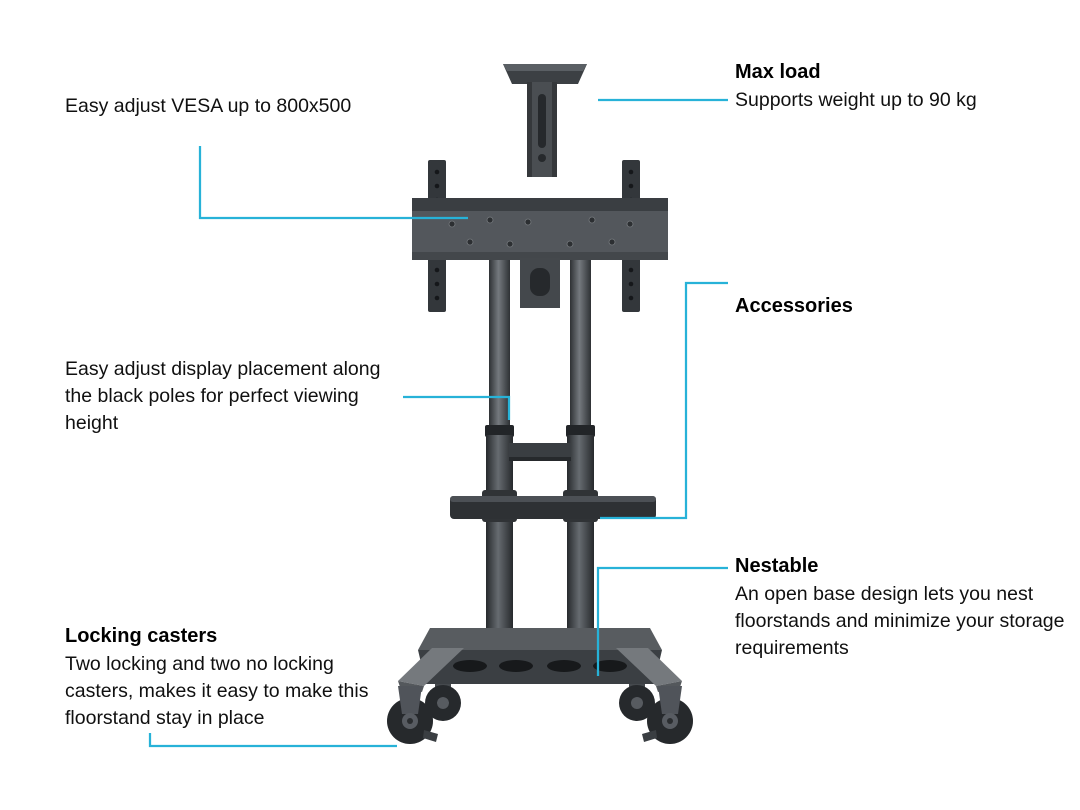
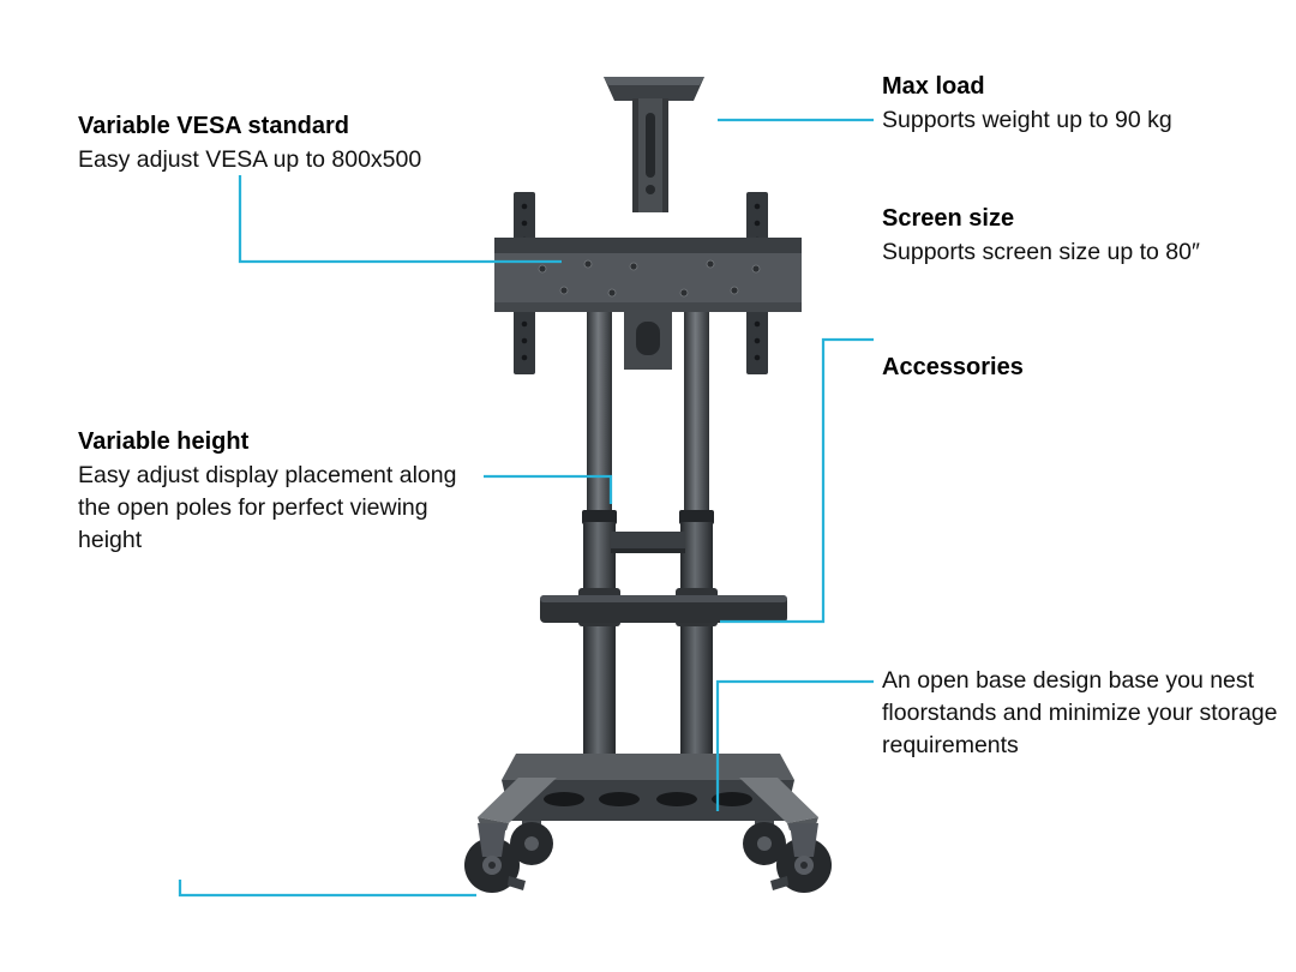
+ Variable VESA standard
  Easy adjust VESA up to 800x500
+ Variable height
- Easy adjust display placement along the black poles for perfect viewing height
+ Easy adjust display placement along the open poles for perfect viewing height
- Locking casters
- Two locking and two no locking casters, makes it easy to make this floorstand stay in place
  Max load
  Supports weight up to 90 kg
+ Screen size
+ Supports screen size up to 80″
  Accessories
- Nestable
- An open base design lets you nest floorstands and minimize your storage requirements
+ An open base design base you nest floorstands and minimize your storage requirements
